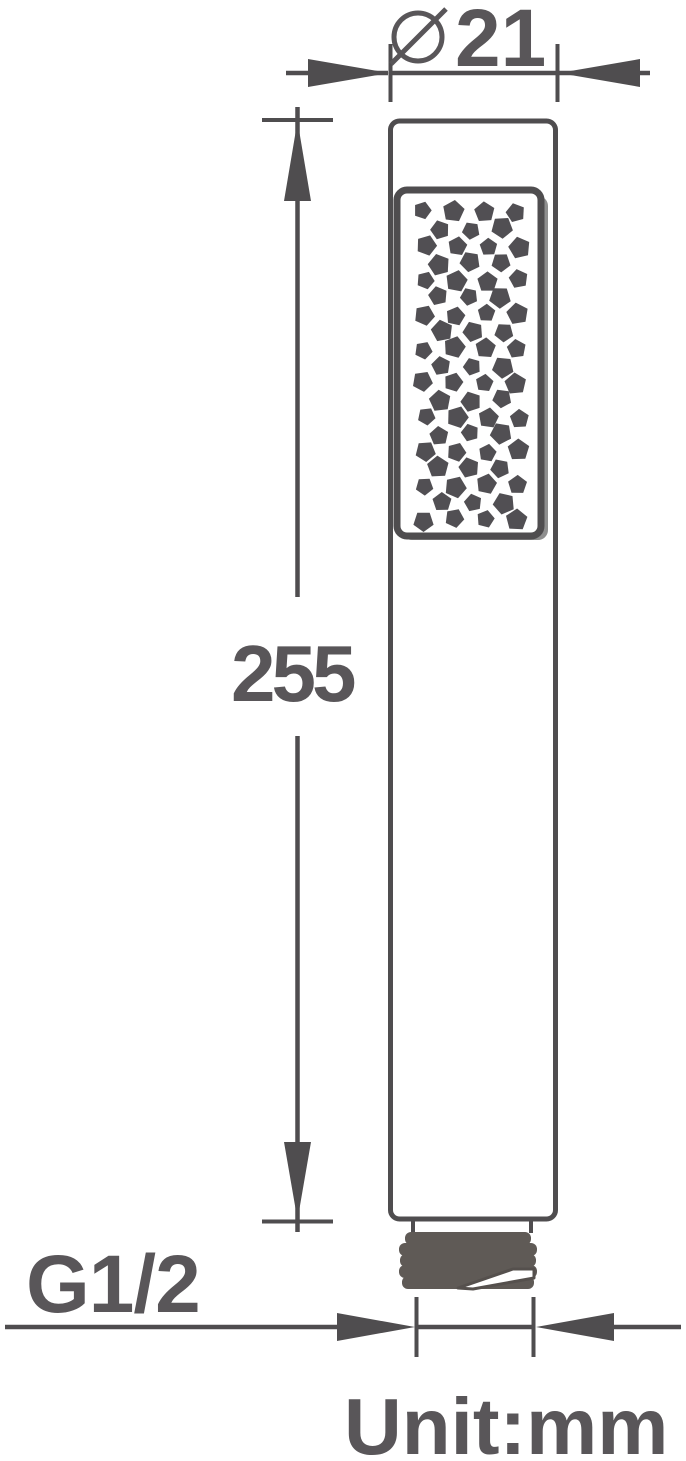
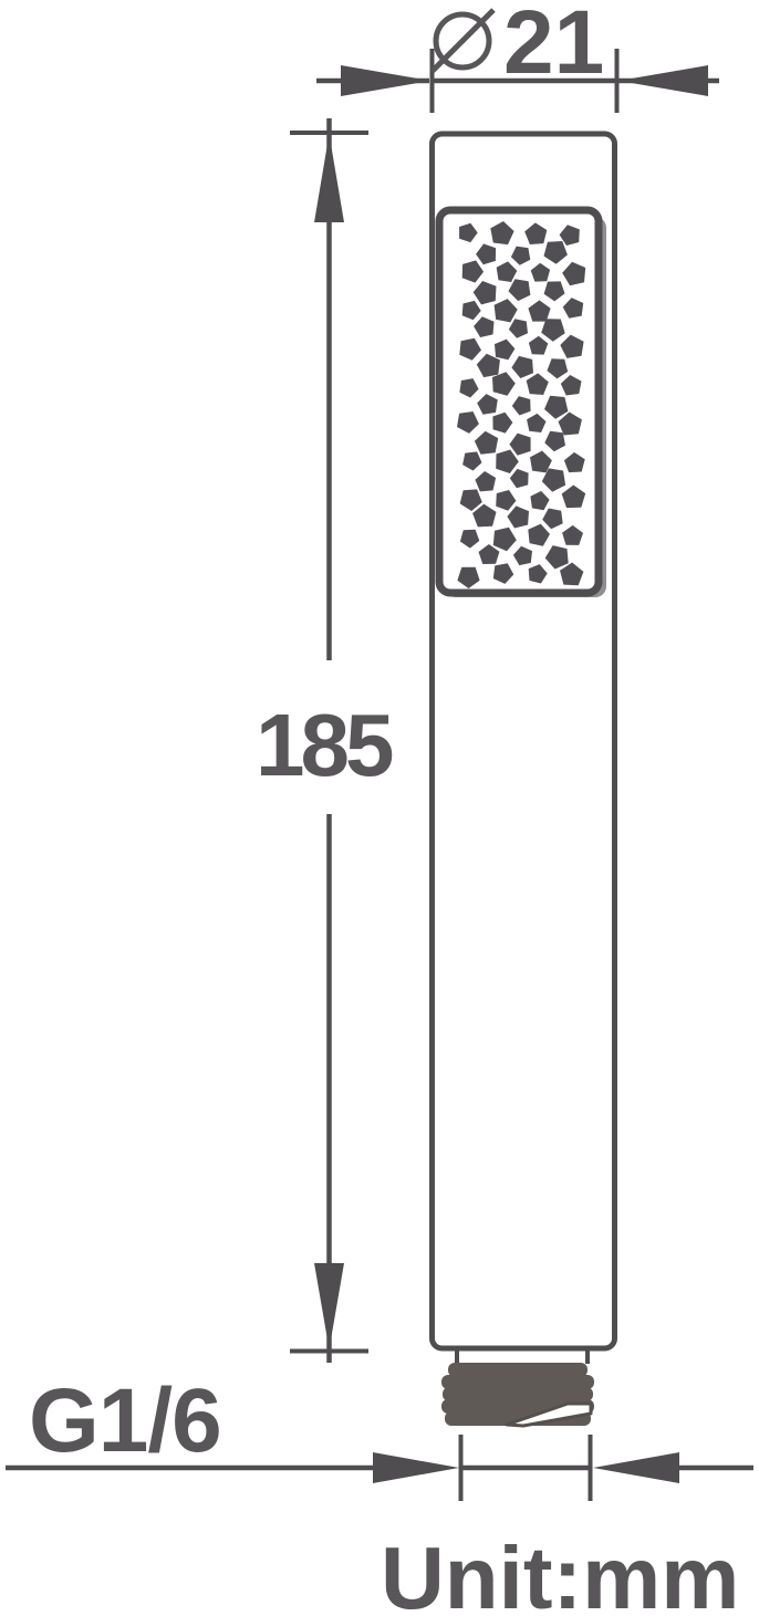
  21
- 255
+ 185
- G1/2
+ G1/6
  Unit:mm
